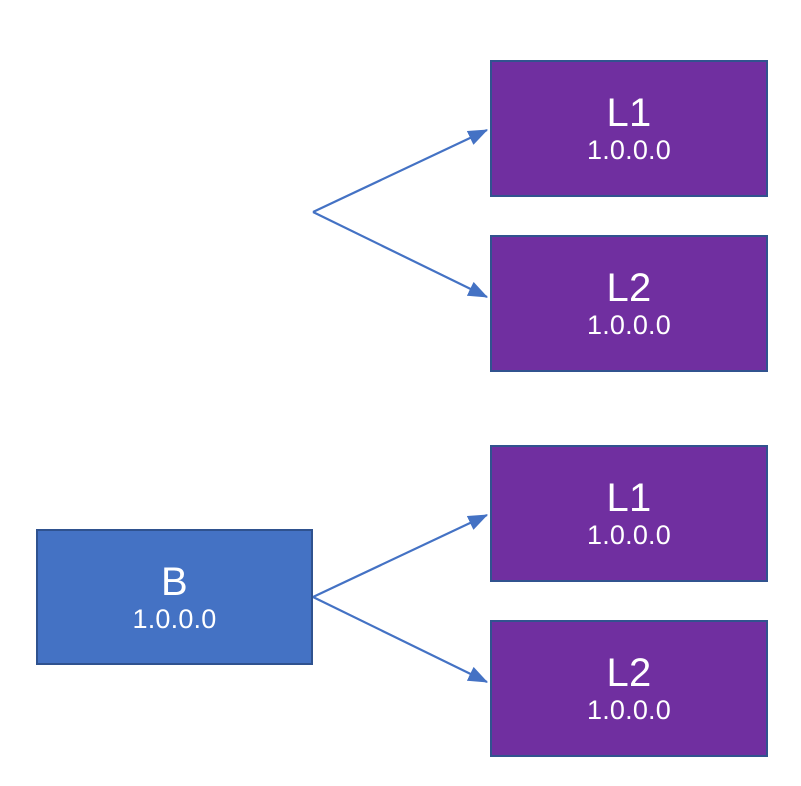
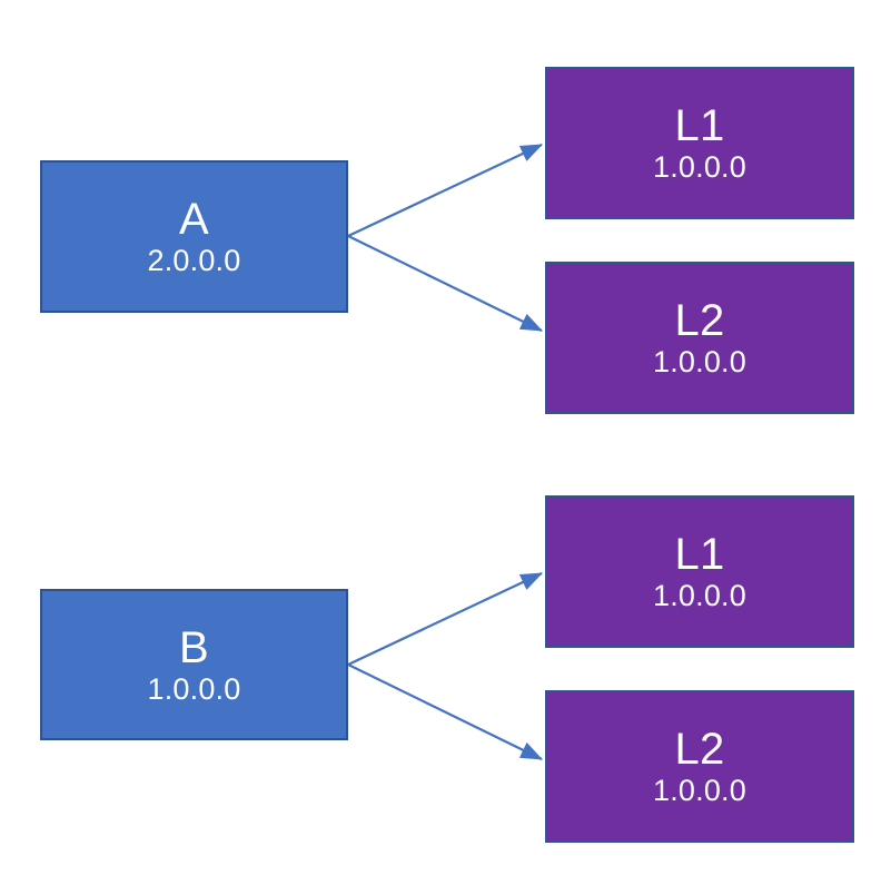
+ A
+ 2.0.0.0
  L1
  1.0.0.0
  L2
  1.0.0.0
  B
  1.0.0.0
  L1
  1.0.0.0
  L2
  1.0.0.0
